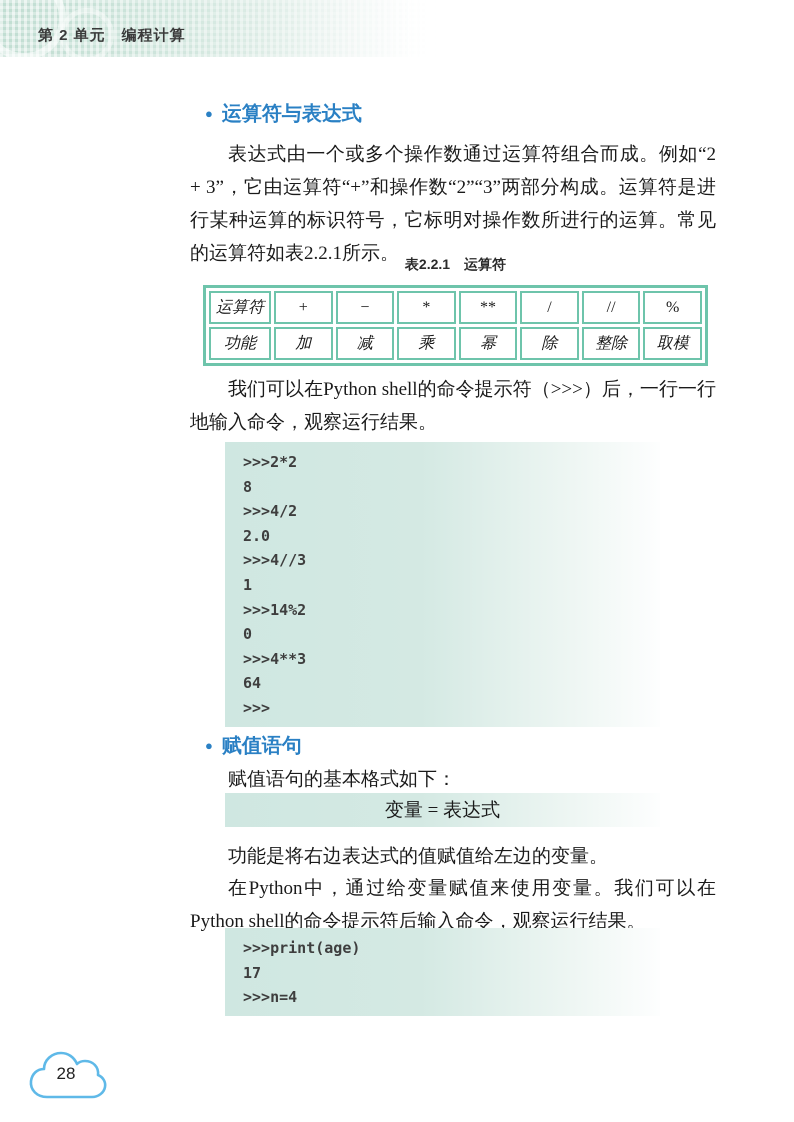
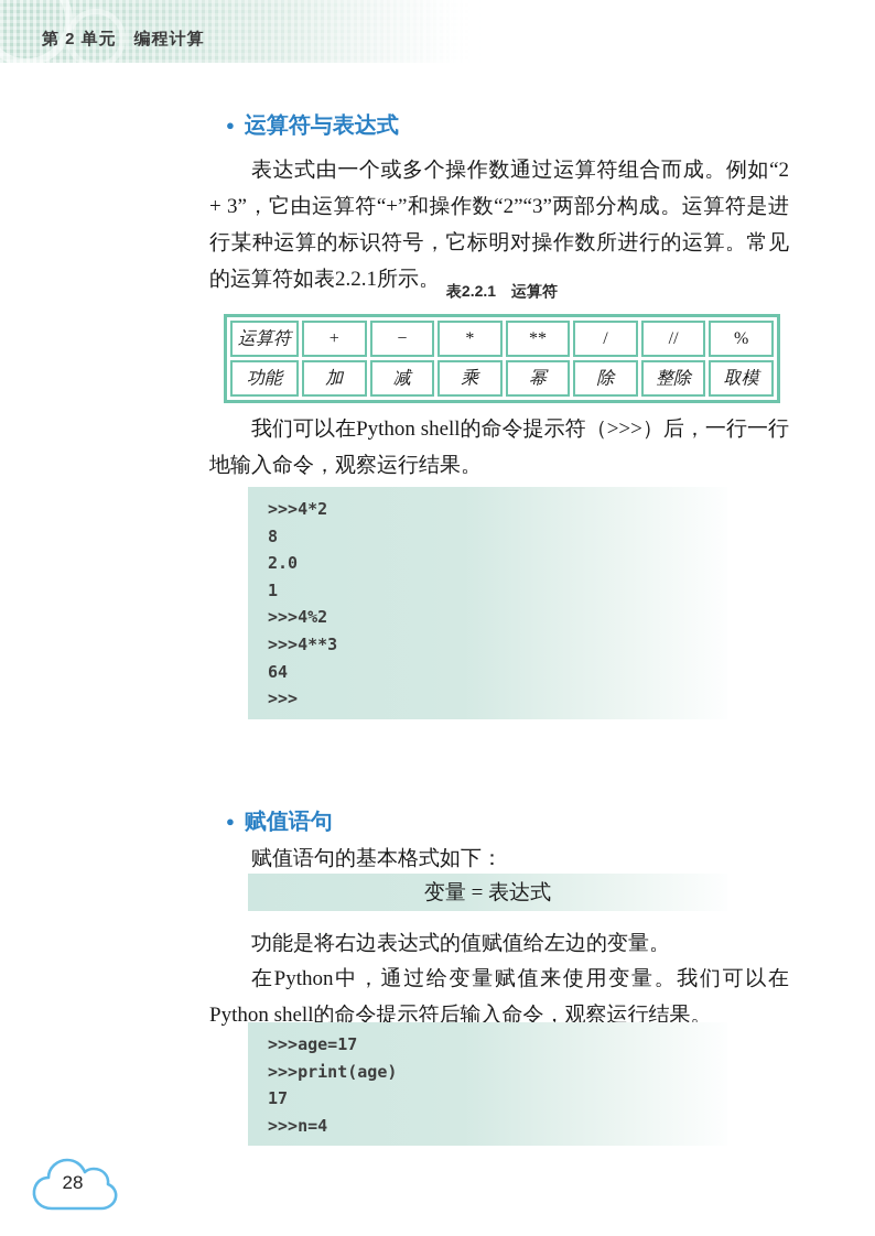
  第 2 单元 编程计算
  ●
  运算符与表达式
  表达式由一个或多个操作数通过运算符组合而成。例如“2 + 3”，它由运算符“+”和操作数“2”“3”两部分构成。运算符是进行某种运算的标识符号，它标明对操作数所进行的运算。常见的运算符如表2.2.1所示。
  表2.2.1 运算符
  运算符	+	−	*	**	/	//	%
  功能	加	减	乘	幂	除	整除	取模
  我们可以在Python shell的命令提示符（>>>）后，一行一行地输入命令，观察运行结果。
- >>>2*2
+ >>>4*2
  8
- >>>4/2
  2.0
- >>>4//3
  1
- >>>14%2
+ >>>4%2
- 0
  >>>4**3
  64
  >>>
  ●
  赋值语句
  赋值语句的基本格式如下：
  变量 = 表达式
  功能是将右边表达式的值赋值给左边的变量。
  在Python中，通过给变量赋值来使用变量。我们可以在Python shell的命令提示符后输入命令，观察运行结果。
+ >>>age=17
  >>>print(age)
  17
  >>>n=4
  28
